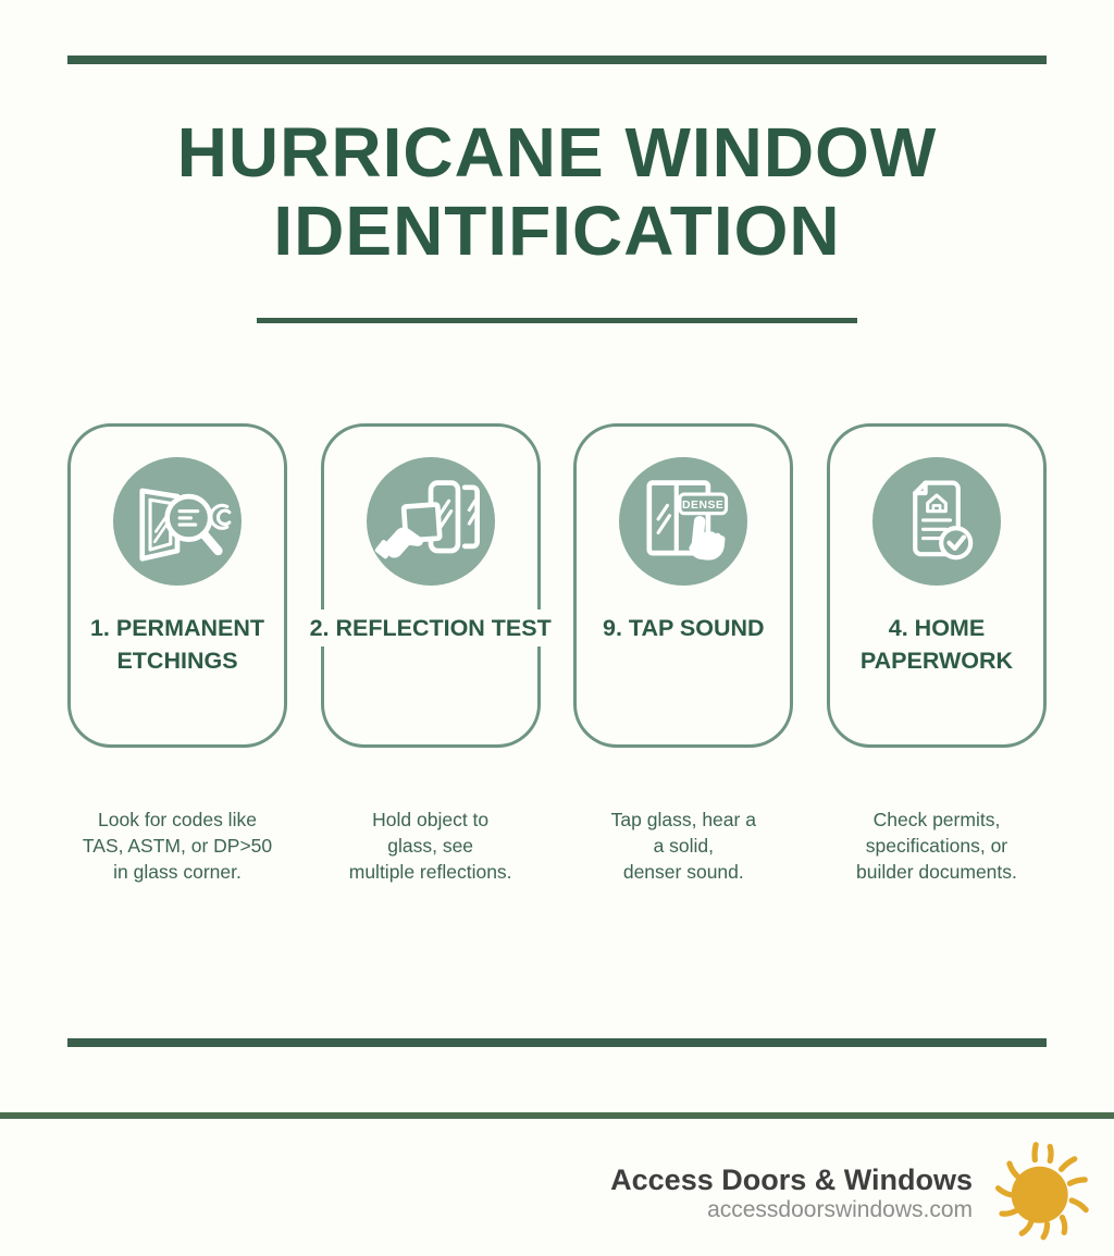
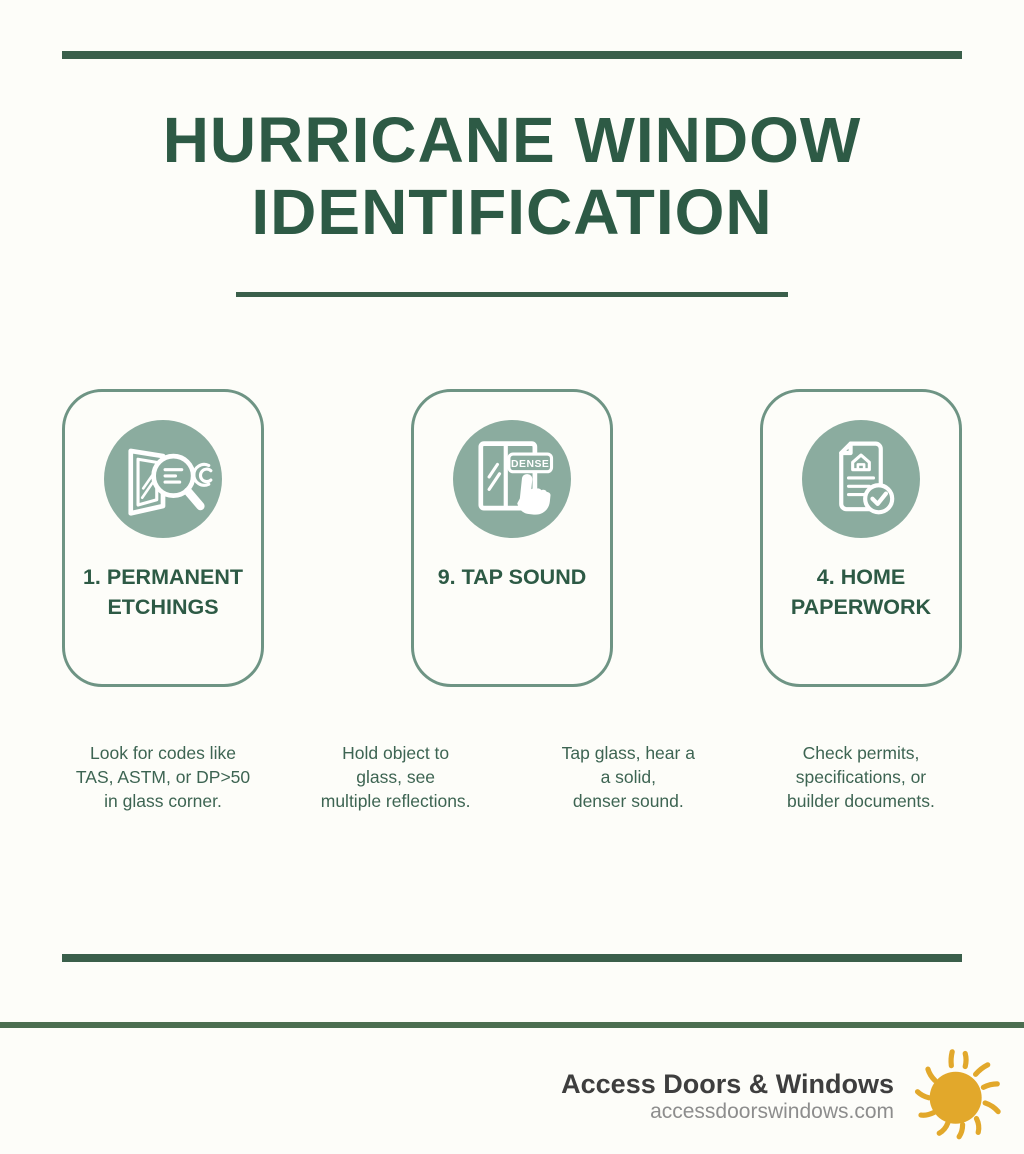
  HURRICANE WINDOW
  IDENTIFICATION
  1. PERMANENT ETCHINGS
- 2. REFLECTION TEST
  DENSE
  9. TAP SOUND
  4. HOME PAPERWORK
  Look for codes like
  TAS, ASTM, or DP>50
  in glass corner.
  Hold object to
  glass, see
  multiple reflections.
  Tap glass, hear a
  a solid,
  denser sound.
  Check permits,
  specifications, or
  builder documents.
  Access Doors & Windows
  accessdoorswindows.com
